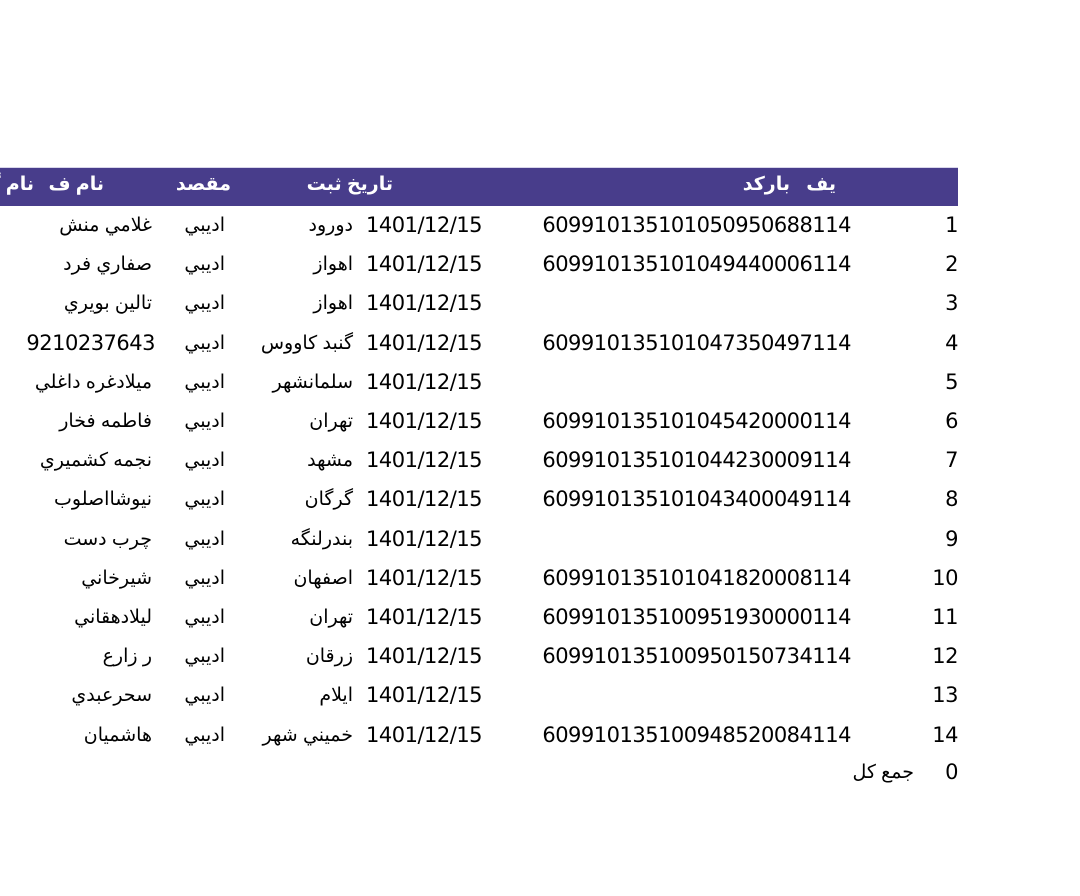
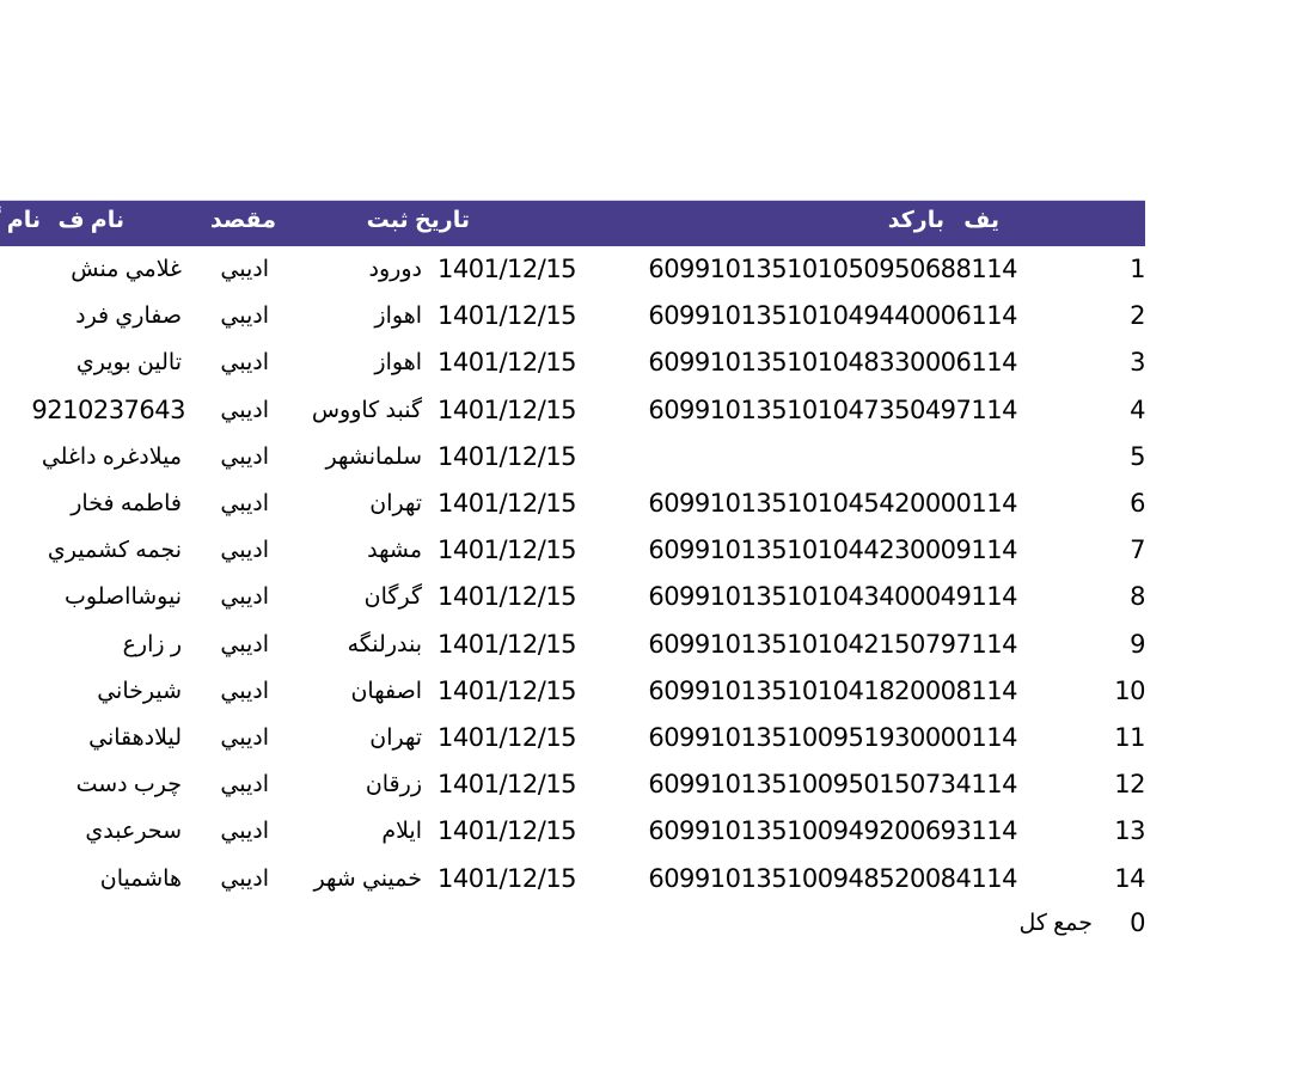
  يف
  بارکد
  تاريخ ثبت
  مقصد
  نام ف
  نام
  1
  609910135101050950688114
  1401/12/15
  دورود
  اديبي
  غلامي منش
  2
  609910135101049440006114
  1401/12/15
  اهواز
  اديبي
  صفاري فرد
  3
+ 609910135101048330006114
  1401/12/15
  اهواز
  اديبي
  تالين بويري
  4
  609910135101047350497114
  1401/12/15
  گنبد کاووس
  اديبي
  9210237643
  5
  1401/12/15
  سلمانشهر
  اديبي
  ميلادغره داغلي
  6
  609910135101045420000114
  1401/12/15
  تهران
  اديبي
  فاطمه فخار
  7
  609910135101044230009114
  1401/12/15
  مشهد
  اديبي
  نجمه کشميري
  8
  609910135101043400049114
  1401/12/15
  گرگان
  اديبي
  نيوشااصلوب
  9
+ 609910135101042150797114
  1401/12/15
  بندرلنگه
  اديبي
- چرب دست
+ ر زارع
  10
  609910135101041820008114
  1401/12/15
  اصفهان
  اديبي
  شيرخاني
  11
  609910135100951930000114
  1401/12/15
  تهران
  اديبي
  ليلادهقاني
  12
  609910135100950150734114
  1401/12/15
  زرقان
  اديبي
- ر زارع
+ چرب دست
  13
+ 609910135100949200693114
  1401/12/15
  ايلام
  اديبي
  سحرعبدي
  14
  609910135100948520084114
  1401/12/15
  خميني شهر
  اديبي
  هاشميان
  0
  جمع کل
